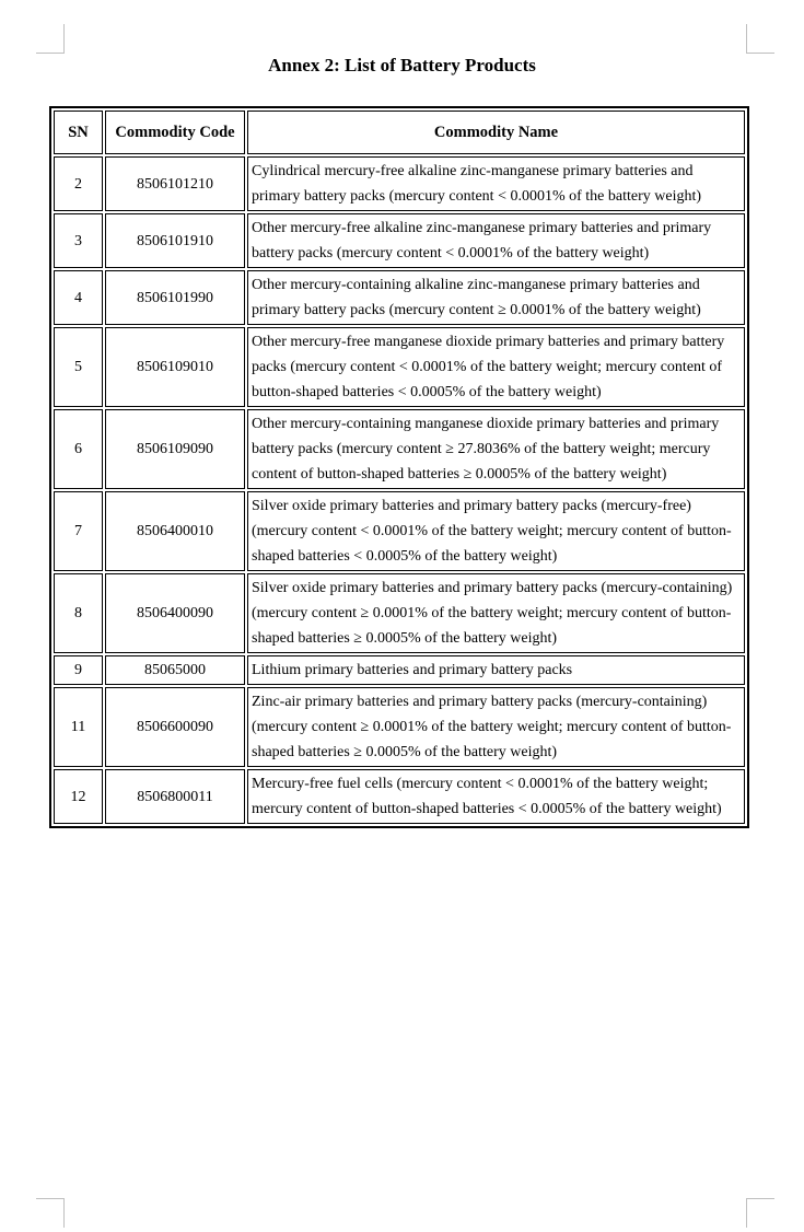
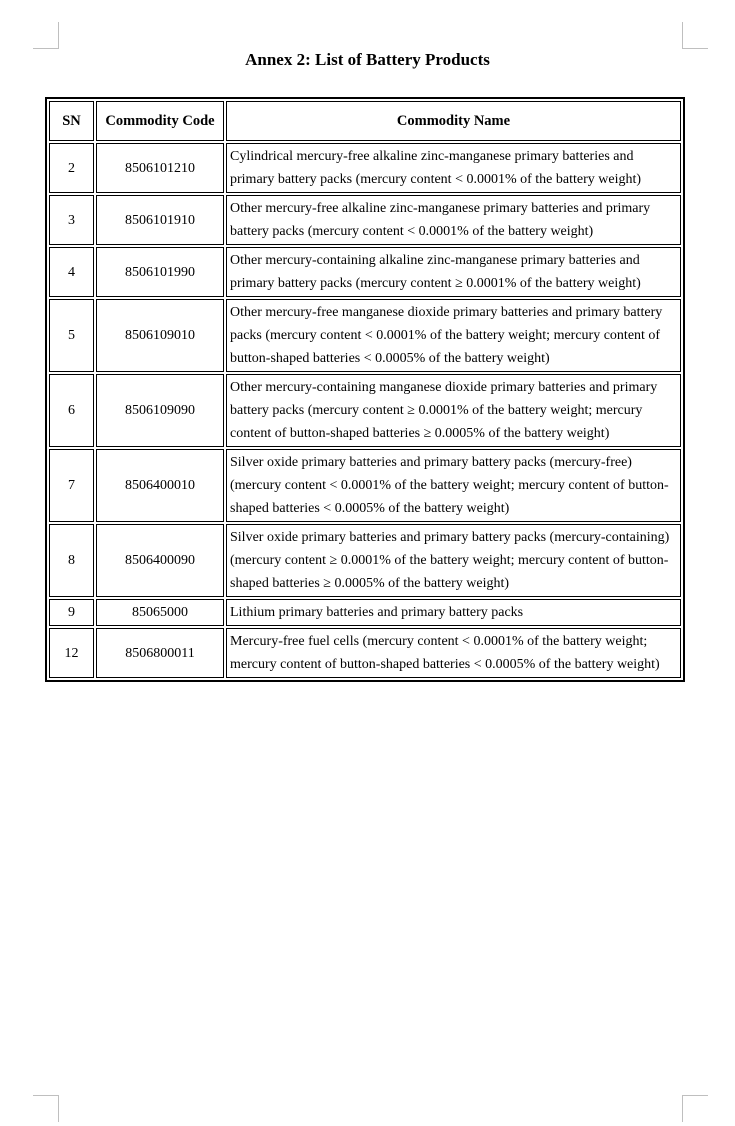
  Annex 2: List of Battery Products
  SN	Commodity Code	Commodity Name
  2	8506101210	Cylindrical mercury-free alkaline zinc-manganese primary batteries and primary battery packs (mercury content < 0.0001% of the battery weight)
  3	8506101910	Other mercury-free alkaline zinc-manganese primary batteries and primary battery packs (mercury content < 0.0001% of the battery weight)
  4	8506101990	Other mercury-containing alkaline zinc-manganese primary batteries and primary battery packs (mercury content ≥ 0.0001% of the battery weight)
  5	8506109010	Other mercury-free manganese dioxide primary batteries and primary battery packs (mercury content < 0.0001% of the battery weight; mercury content of button-shaped batteries < 0.0005% of the battery weight)
- 6	8506109090	Other mercury-containing manganese dioxide primary batteries and primary battery packs (mercury content ≥ 27.8036% of the battery weight; mercury content of button-shaped batteries ≥ 0.0005% of the battery weight)
+ 6	8506109090	Other mercury-containing manganese dioxide primary batteries and primary battery packs (mercury content ≥ 0.0001% of the battery weight; mercury content of button-shaped batteries ≥ 0.0005% of the battery weight)
  7	8506400010	Silver oxide primary batteries and primary battery packs (mercury-free) (mercury content < 0.0001% of the battery weight; mercury content of button-shaped batteries < 0.0005% of the battery weight)
  8	8506400090	Silver oxide primary batteries and primary battery packs (mercury-containing) (mercury content ≥ 0.0001% of the battery weight; mercury content of button-shaped batteries ≥ 0.0005% of the battery weight)
  9	85065000	Lithium primary batteries and primary battery packs
- 11	8506600090	Zinc-air primary batteries and primary battery packs (mercury-containing) (mercury content ≥ 0.0001% of the battery weight; mercury content of button-shaped batteries ≥ 0.0005% of the battery weight)
  12	8506800011	Mercury-free fuel cells (mercury content < 0.0001% of the battery weight; mercury content of button-shaped batteries < 0.0005% of the battery weight)
